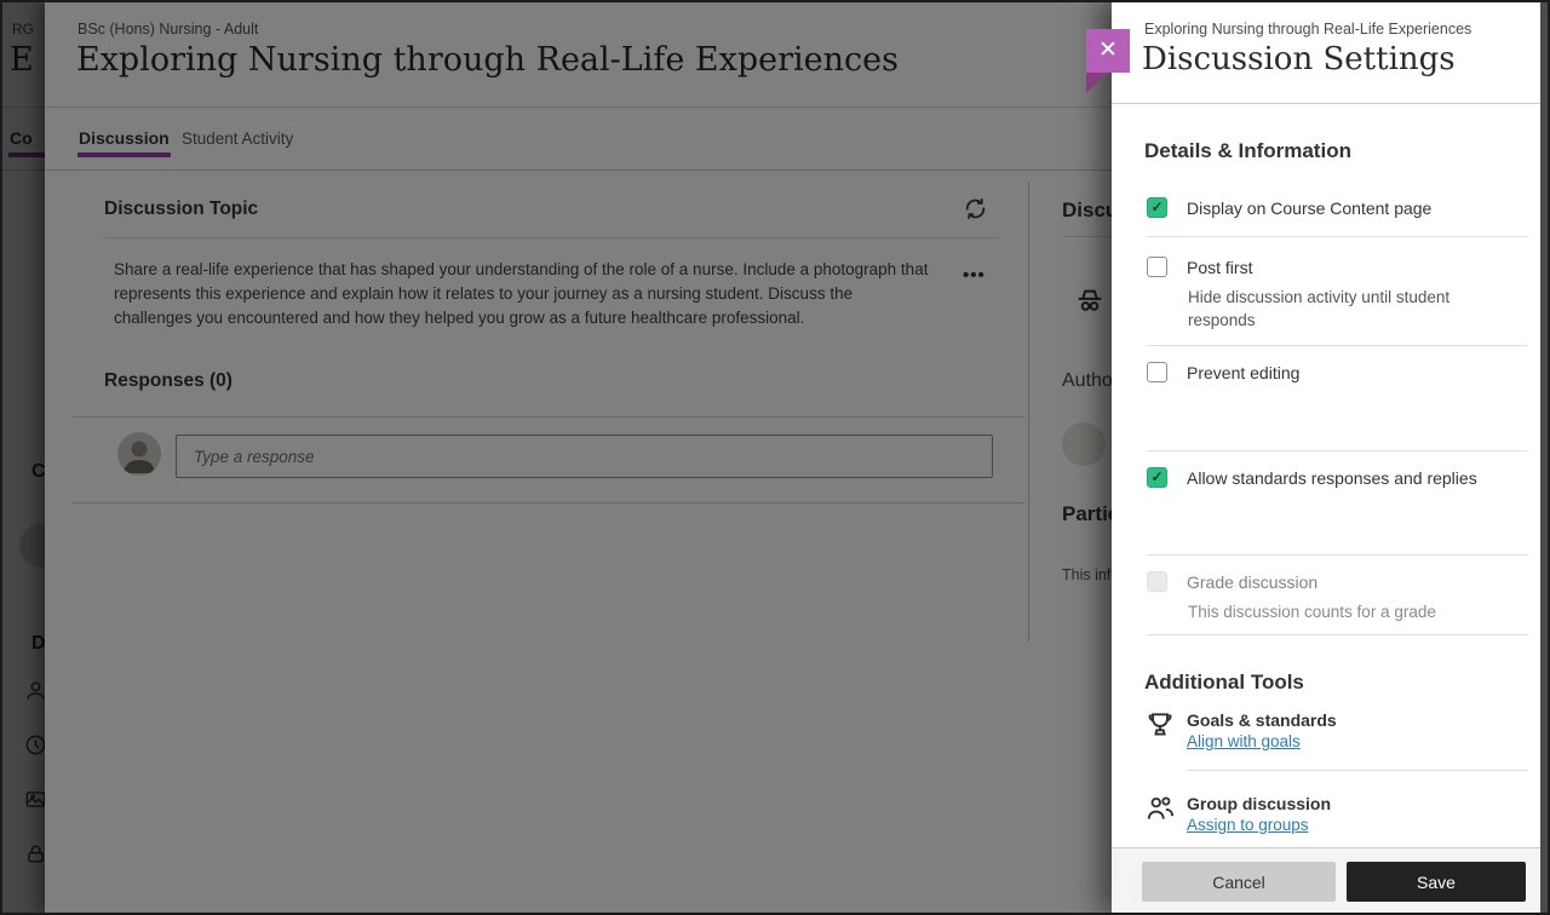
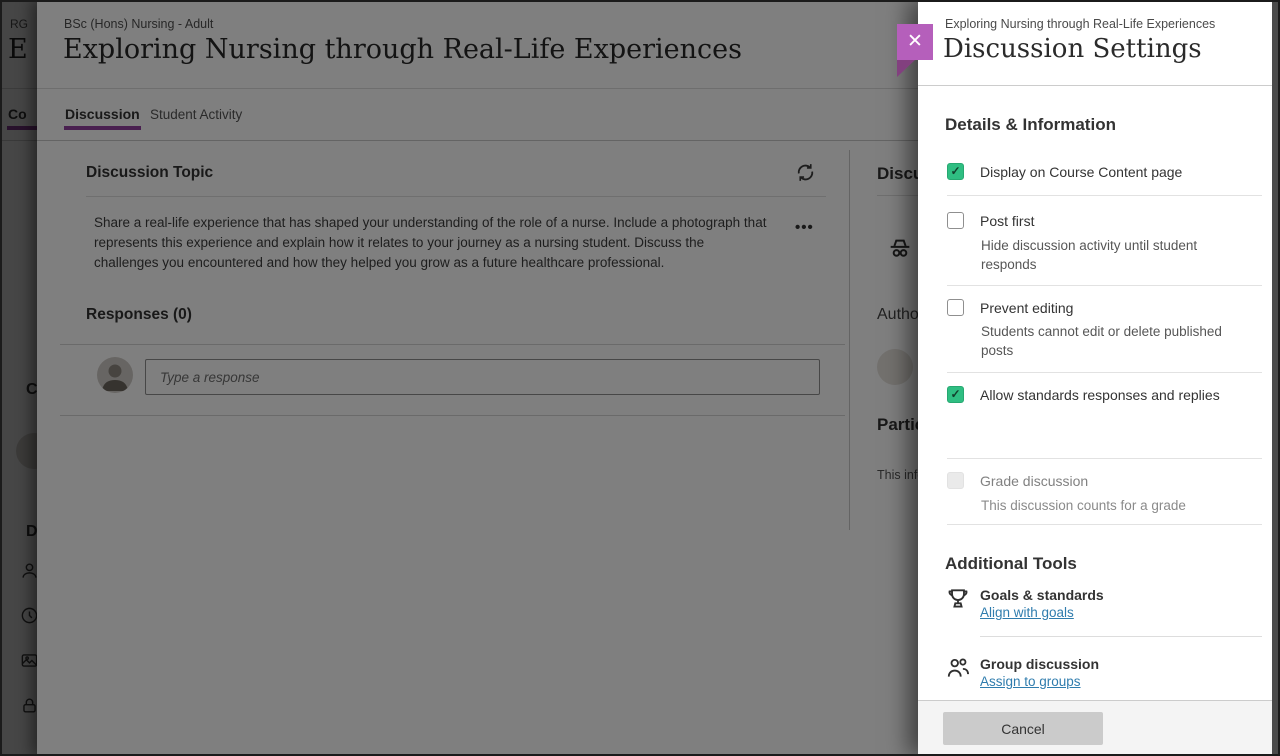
  RG
  E
  Co
  C
  D
  BSc (Hons) Nursing - Adult
  Exploring Nursing through Real-Life Experiences
  Discussion
  Student Activity
  Discussion Topic
  Share a real-life experience that has shaped your understanding of the role of a nurse. Include a photograph that represents this experience and explain how it relates to your journey as a nursing student. Discuss the challenges you encountered and how they helped you grow as a future healthcare professional.
  •••
  Responses (0)
  Type a response
  Autho
  ✕
  Exploring Nursing through Real-Life Experiences
  Discussion Settings
  Details & Information
  Display on Course Content page
  Post first
  Hide discussion activity until student responds
  Prevent editing
+ Students cannot edit or delete published posts
  Allow standards responses and replies
  Grade discussion
  This discussion counts for a grade
  Additional Tools
  Goals & standards
  Align with goals
  Group discussion
  Assign to groups
  Cancel
- Save
